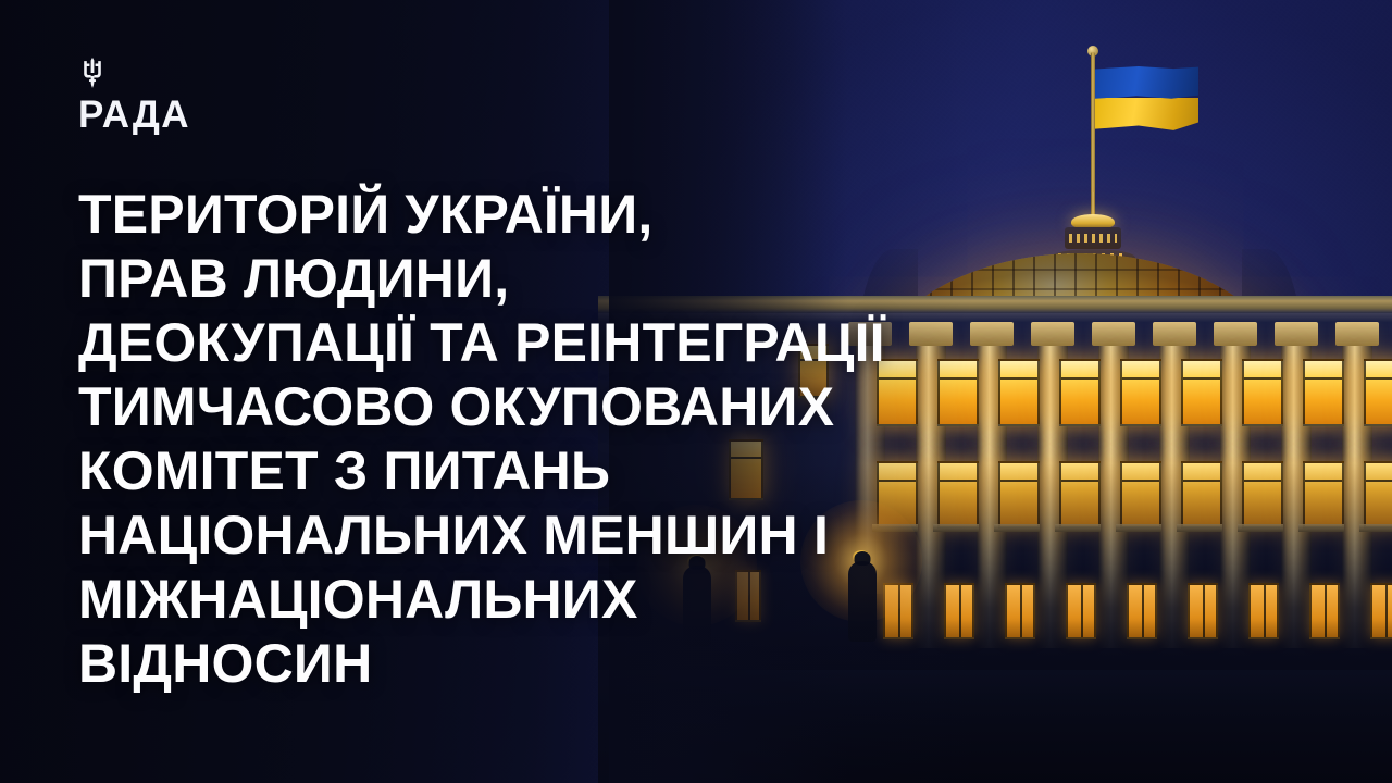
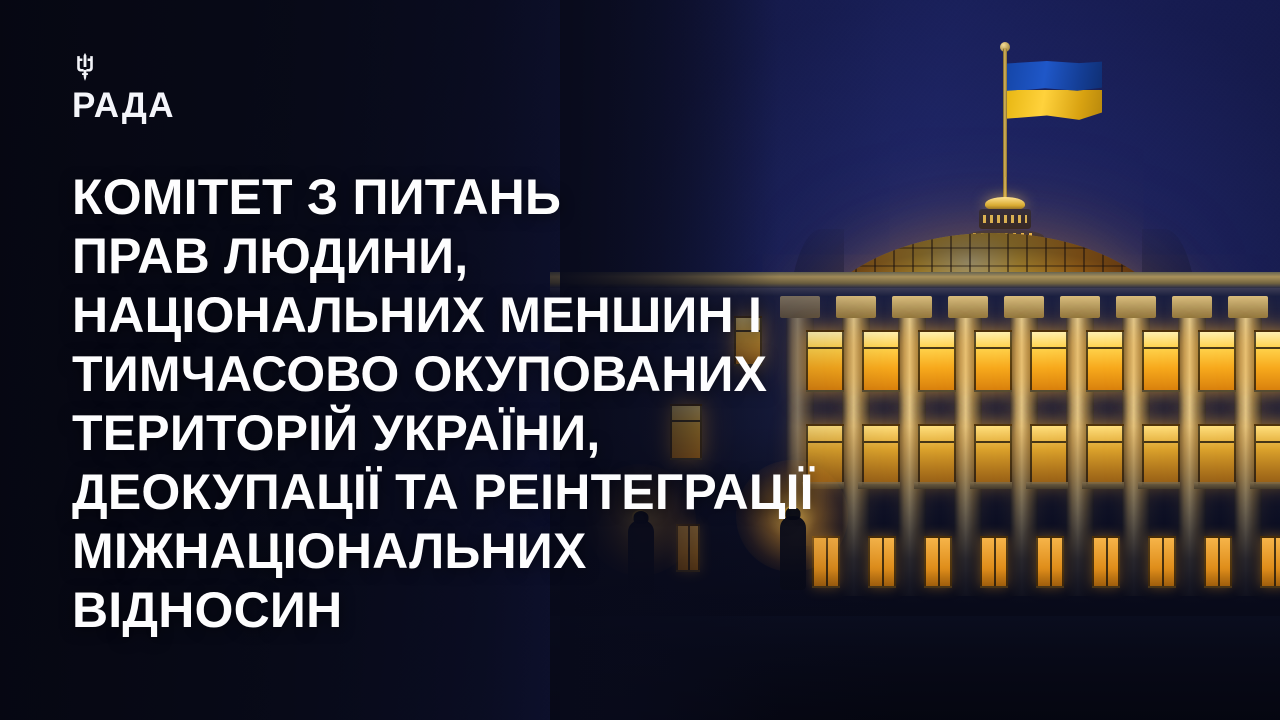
  РАДА
- ТЕРИТОРІЙ УКРАЇНИ,
+ КОМІТЕТ З ПИТАНЬ
  ПРАВ ЛЮДИНИ,
- ДЕОКУПАЦІЇ ТА РЕІНТЕГРАЦІЇ
+ НАЦІОНАЛЬНИХ МЕНШИН І
  ТИМЧАСОВО ОКУПОВАНИХ
- КОМІТЕТ З ПИТАНЬ
+ ТЕРИТОРІЙ УКРАЇНИ,
- НАЦІОНАЛЬНИХ МЕНШИН І
+ ДЕОКУПАЦІЇ ТА РЕІНТЕГРАЦІЇ
  МІЖНАЦІОНАЛЬНИХ
  ВІДНОСИН
